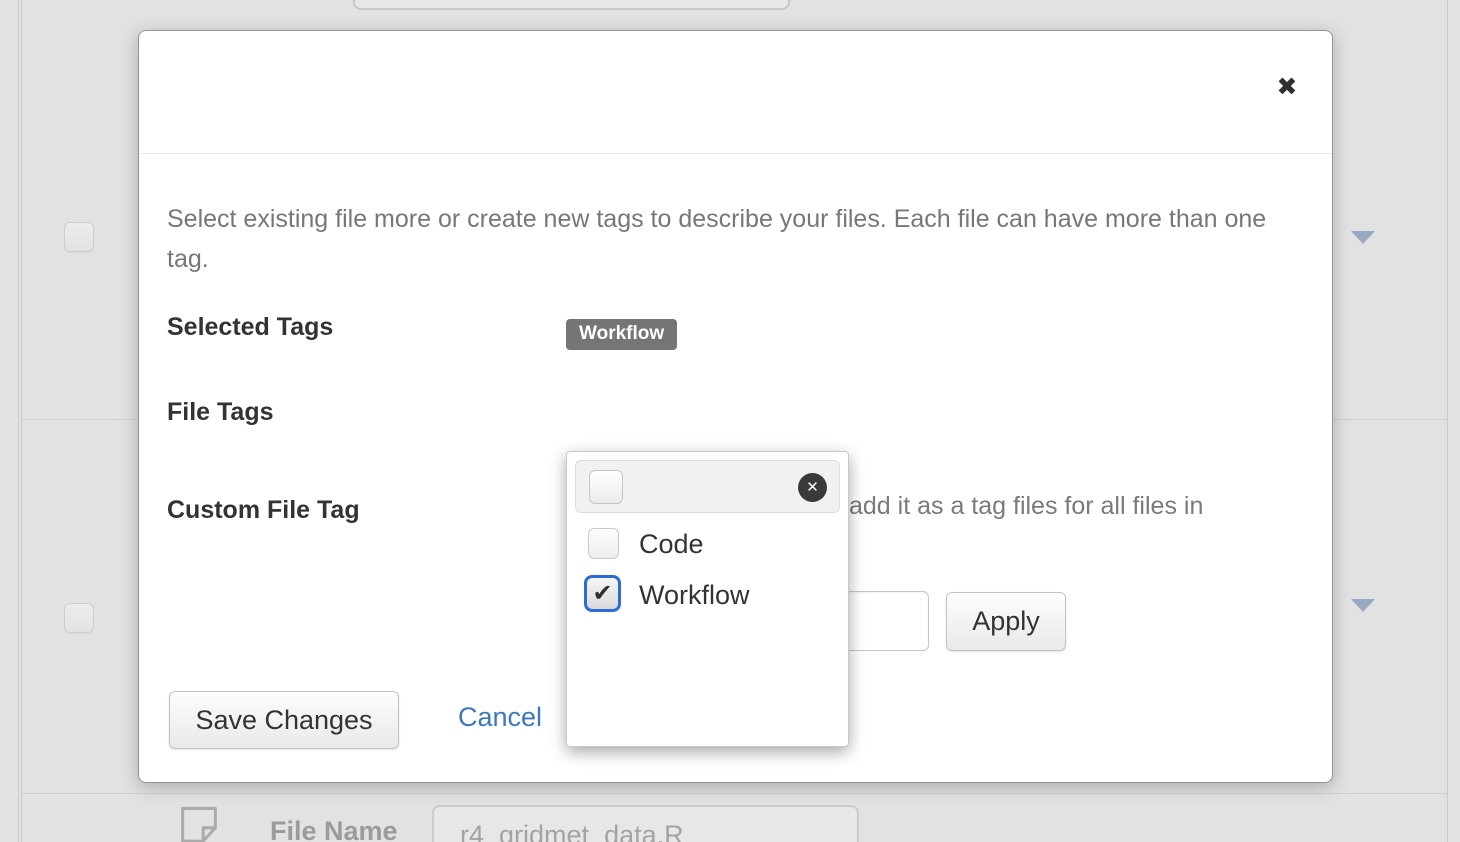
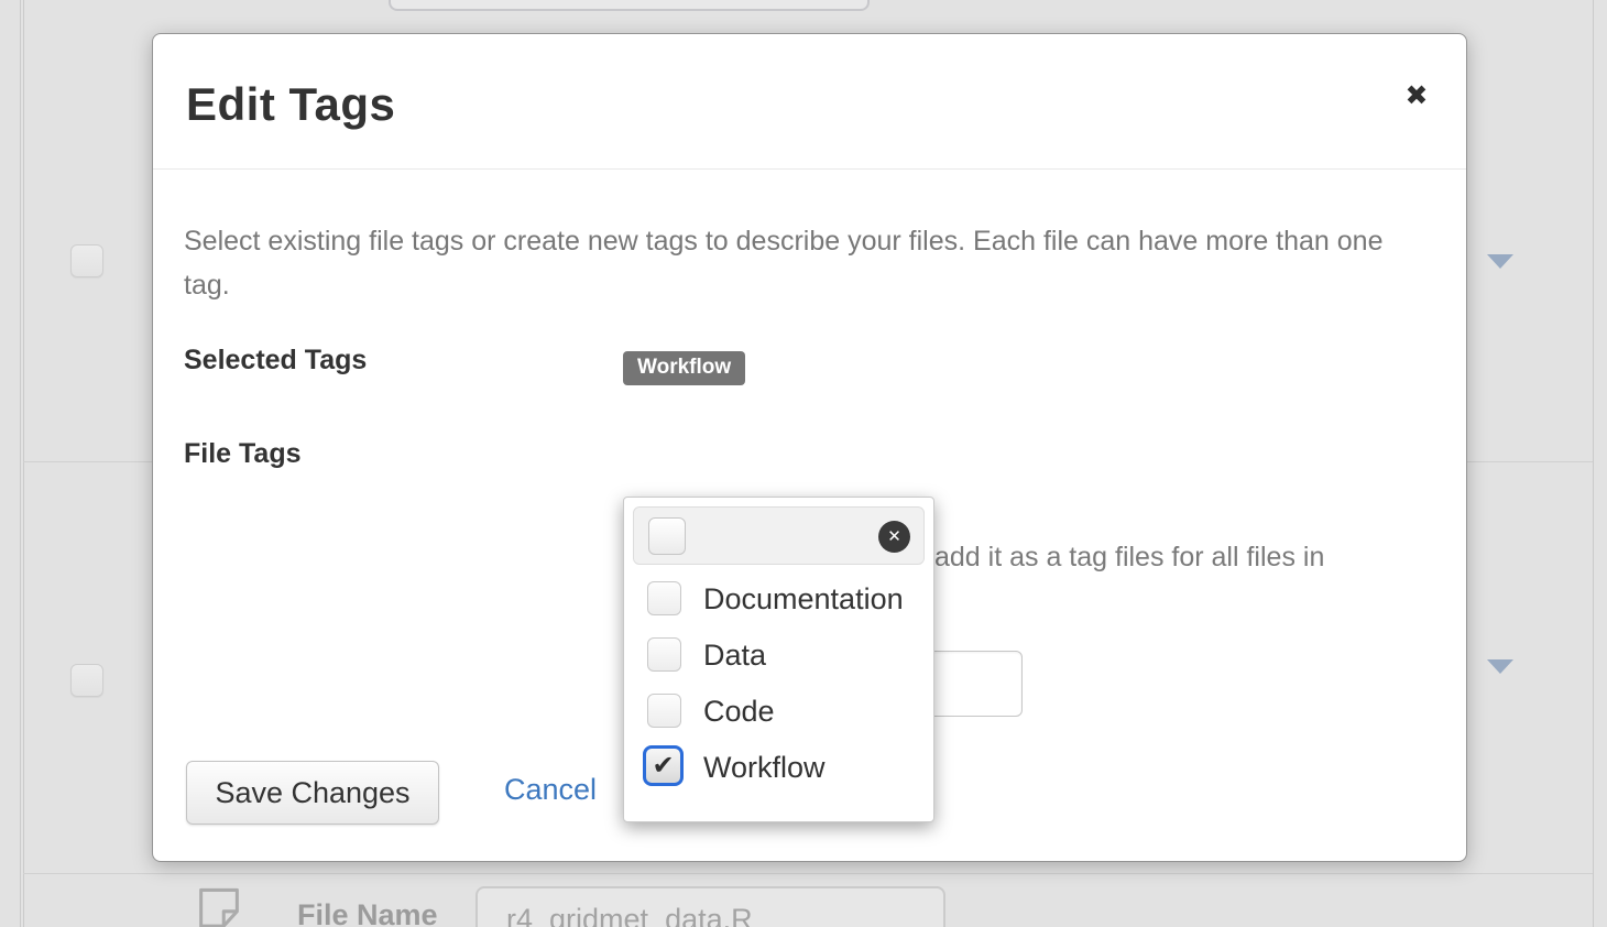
  File Name
  r4_gridmet_data.R
+ Edit Tags
  ✖
- Select existing file more or create new tags to describe your files. Each file can have more than one tag.
+ Select existing file tags or create new tags to describe your files. Each file can have more than one tag.
  Selected Tags
  Workflow
  File Tags
- Custom File Tag
  add it as a tag files for all files in
- Apply
  Save Changes
  Cancel
  ✕
+ Documentation
+ Data
  Code
  ✔
  Workflow
